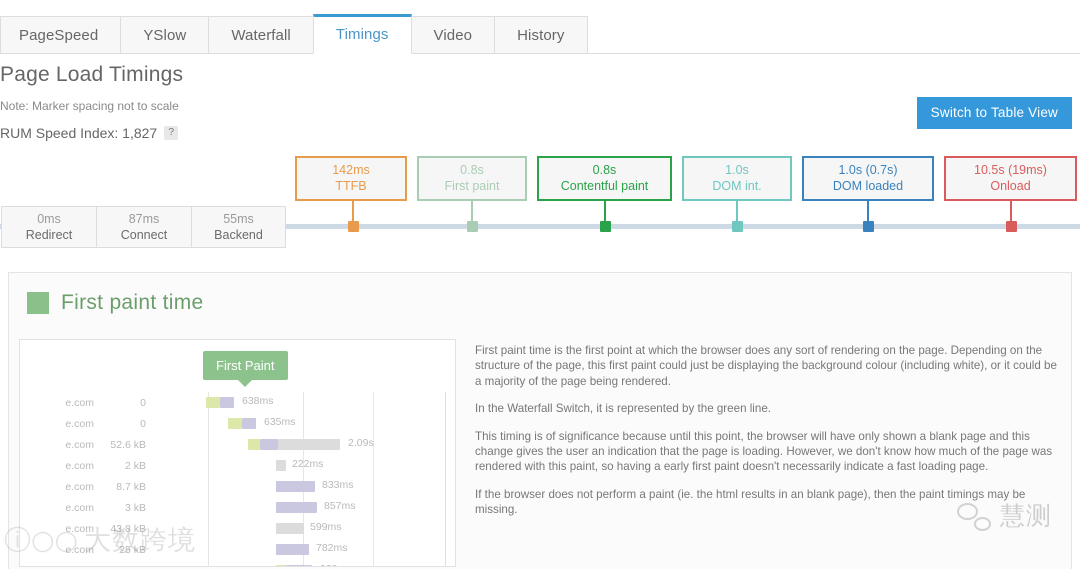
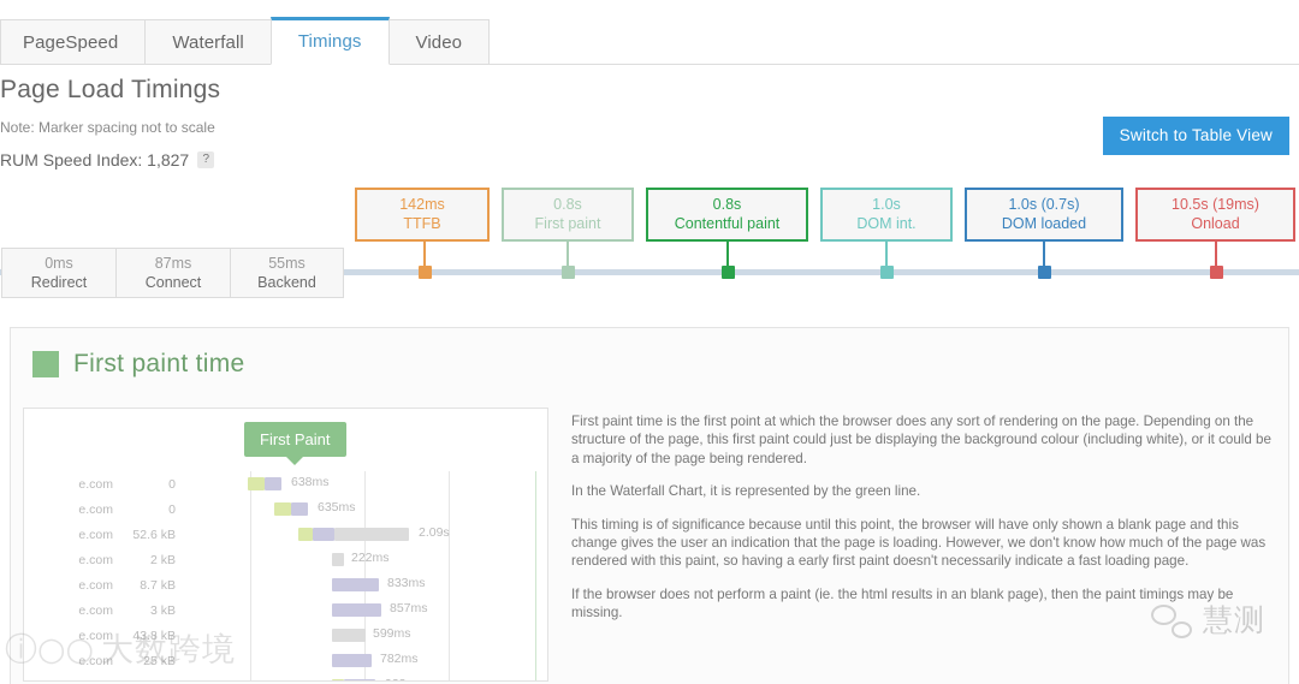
  PageSpeed
- YSlow
  Waterfall
  Timings
  Video
- History
  Page Load Timings
  Note: Marker spacing not to scale
  RUM Speed Index: 1,827
  ?
  Switch to Table View
  0ms
  Redirect
  87ms
  Connect
  55ms
  Backend
  142ms
  TTFB
  0.8s
  First paint
  0.8s
  Contentful paint
  1.0s
  DOM int.
  1.0s (0.7s)
  DOM loaded
  10.5s (19ms)
  Onload
  First paint time
  e.com
  0
  638ms
  e.com
  0
  635ms
  e.com
  52.6 kB
  2.09s
  e.com
  2 kB
  222ms
  e.com
  8.7 kB
  833ms
  e.com
  3 kB
  857ms
  e.com
  43.8 kB
  599ms
  e.com
  25 kB
  782ms
  First Paint
  First paint time is the first point at which the browser does any sort of rendering on the page. Depending on the structure of the page, this first paint could just be displaying the background colour (including white), or it could be a majority of the page being rendered.
- In the Waterfall Switch, it is represented by the green line.
+ In the Waterfall Chart, it is represented by the green line.
  This timing is of significance because until this point, the browser will have only shown a blank page and this change gives the user an indication that the page is loading. However, we don't know how much of the page was rendered with this paint, so having a early first paint doesn't necessarily indicate a fast loading page.
  If the browser does not perform a paint (ie. the html results in an blank page), then the paint timings may be missing.
  ⓘ○○
  大数跨境
  慧测
